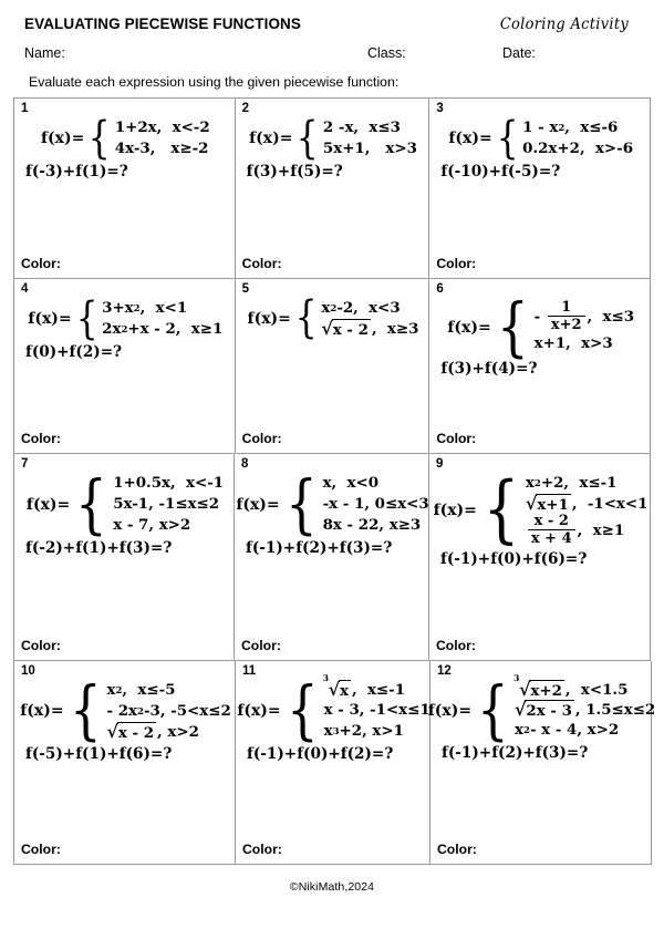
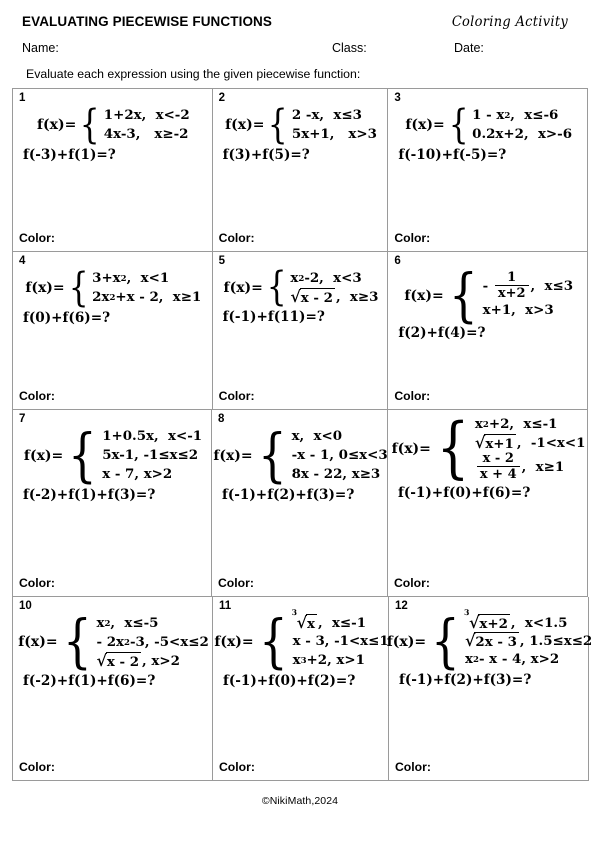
  EVALUATING PIECEWISE FUNCTIONS
  Coloring Activity
  Name:
  Class:
  Date:
  Evaluate each expression using the given piecewise function:
  1
  f(x)=
  {
  1+2x, x<-2
  4x-3, x≥-2
  f(-3)+f(1)=?
  Color:
  2
  f(x)=
  {
  2 -x, x≤3
  5x+1, x>3
  f(3)+f(5)=?
  Color:
  3
  f(x)=
  {
  1 - x
  2
  , x≤-6
  0.2x+2, x>-6
  f(-10)+f(-5)=?
  Color:
  4
  f(x)=
  {
  3+x
  2
  , x<1
  2x
  2
  +x - 2, x≥1
- f(0)+f(2)=?
+ f(0)+f(6)=?
  Color:
  5
  f(x)=
  {
  x
  2
  -2, x<3
  √
  x - 2
  , x≥3
+ f(-1)+f(11)=?
  Color:
  6
  f(x)=
  {
  -
  1
  x+2
  , x≤3
  x+1, x>3
- f(3)+f(4)=?
+ f(2)+f(4)=?
  Color:
  7
  f(x)=
  {
  1+0.5x, x<-1
  5x-1, -1≤x≤2
  x - 7, x>2
  f(-2)+f(1)+f(3)=?
  Color:
  8
  f(x)=
  {
  x, x<0
  -x - 1, 0≤x<3
  8x - 22, x≥3
  f(-1)+f(2)+f(3)=?
  Color:
- 9
  f(x)=
  {
  x
  2
  +2, x≤-1
  √
  x+1
  , -1<x<1
  x - 2
  x + 4
  , x≥1
  f(-1)+f(0)+f(6)=?
  Color:
  10
  f(x)=
  {
  x
  2
  , x≤-5
  - 2x
  2
  -3, -5<x≤2
  √
  x - 2
  , x>2
- f(-5)+f(1)+f(6)=?
+ f(-2)+f(1)+f(6)=?
  Color:
  11
  f(x)=
  {
  3
  √
  x
  , x≤-1
  x - 3, -1<x≤1
  x
  3
  +2, x>1
  f(-1)+f(0)+f(2)=?
  Color:
  12
  f(x)=
  {
  3
  √
  x+2
  , x<1.5
  √
  2x - 3
  , 1.5≤x≤2
  x
  2
  - x - 4, x>2
  f(-1)+f(2)+f(3)=?
  Color:
  ©NikiMath,2024
